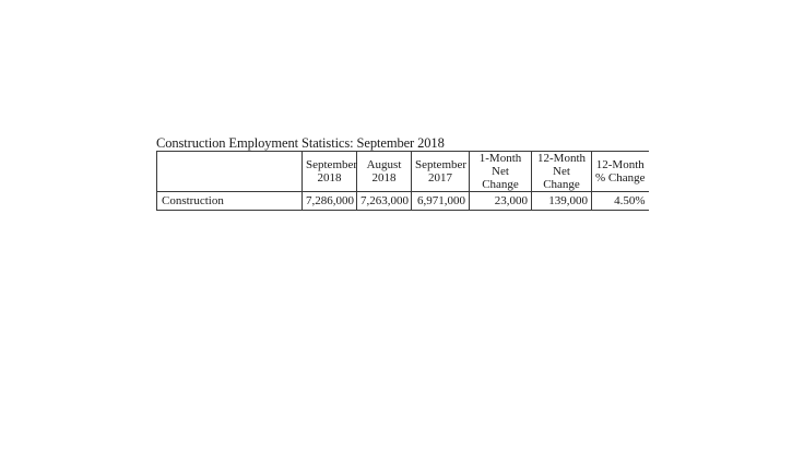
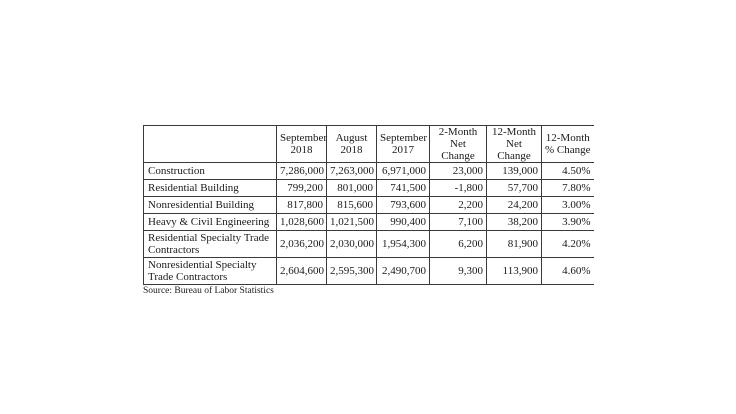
- Construction Employment Statistics: September 2018
- 	September 2018	August 2018	September 2017	1-Month Net Change	12-Month Net Change	12-Month % Change
+ 	September 2018	August 2018	September 2017	2-Month Net Change	12-Month Net Change	12-Month % Change
  Construction	7,286,000	7,263,000	6,971,000	23,000	139,000	4.50%
+ Residential Building	799,200	801,000	741,500	-1,800	57,700	7.80%
+ Nonresidential Building	817,800	815,600	793,600	2,200	24,200	3.00%
+ Heavy & Civil Engineering	1,028,600	1,021,500	990,400	7,100	38,200	3.90%
+ Residential Specialty Trade Contractors	2,036,200	2,030,000	1,954,300	6,200	81,900	4.20%
+ Nonresidential Specialty Trade Contractors	2,604,600	2,595,300	2,490,700	9,300	113,900	4.60%
+ Source: Bureau of Labor Statistics
